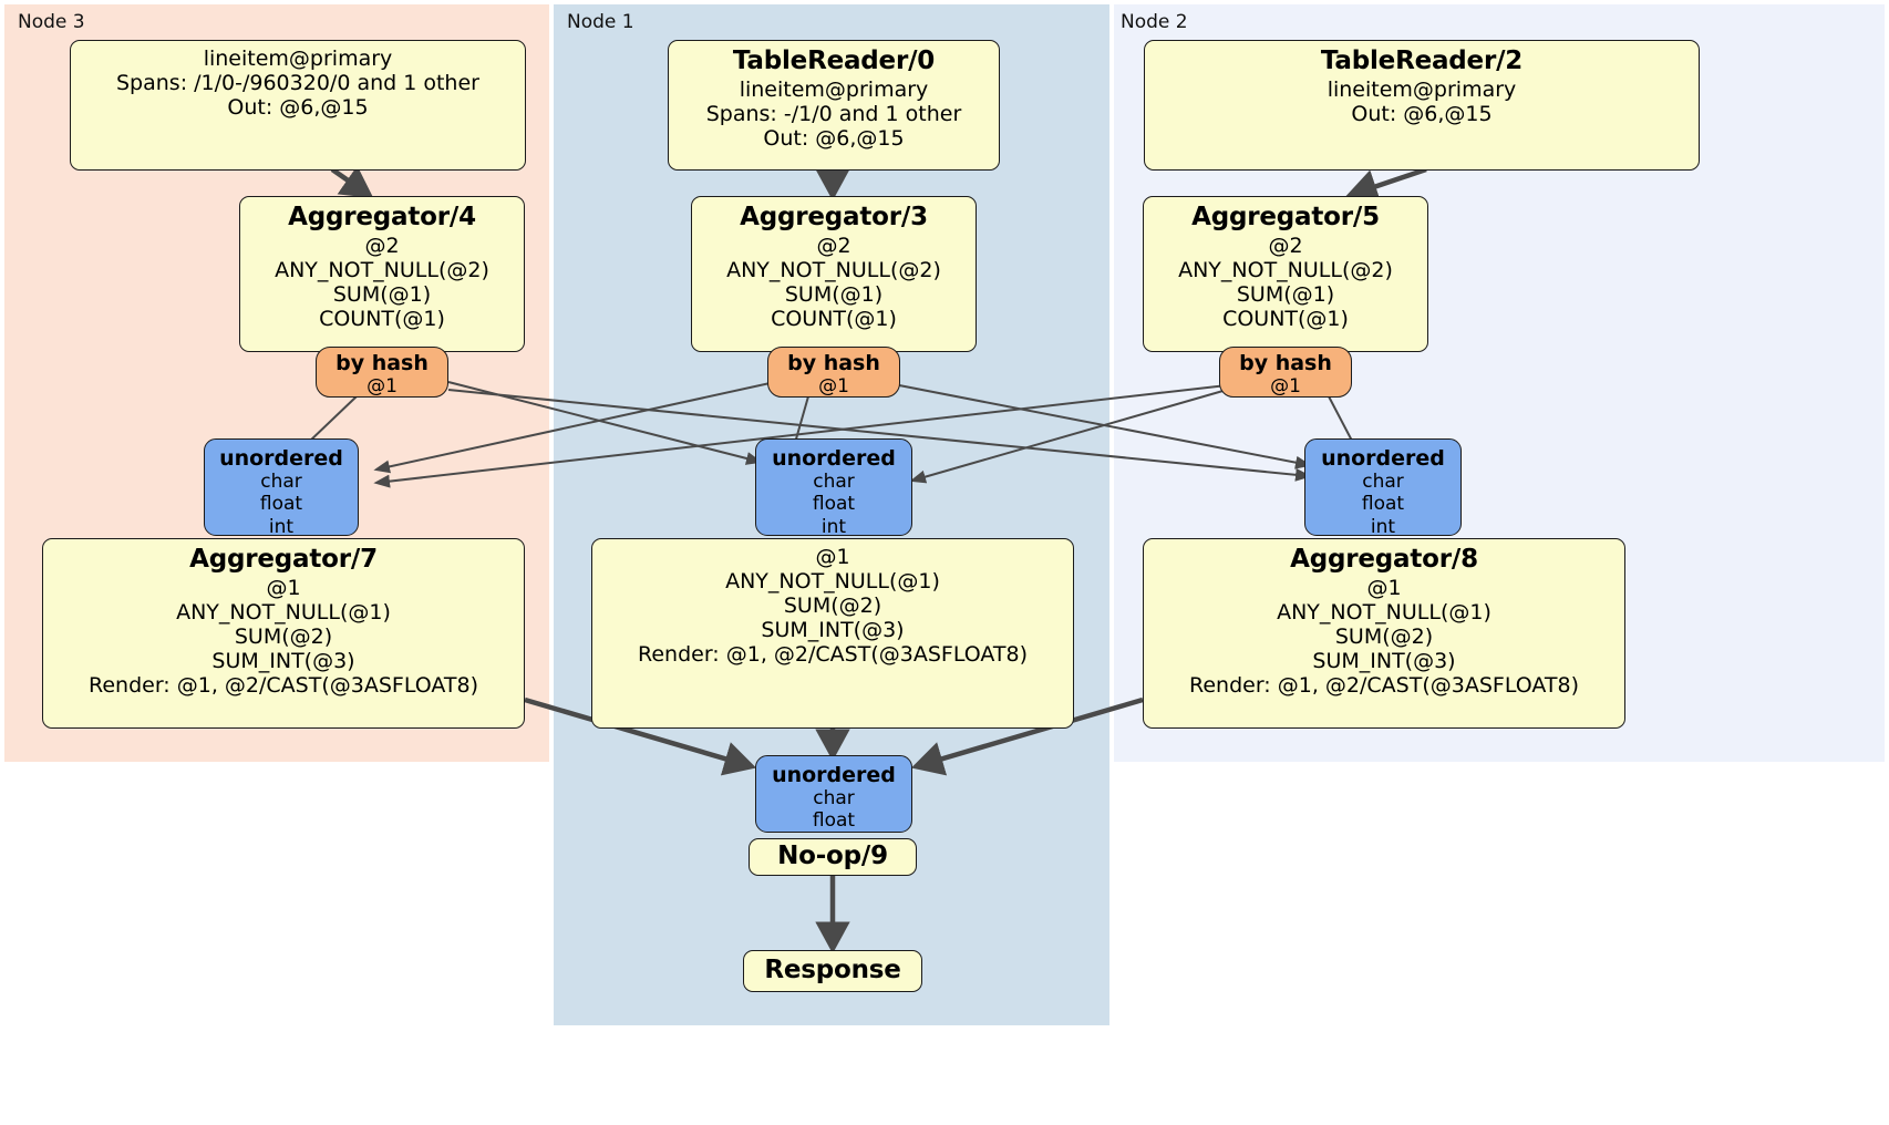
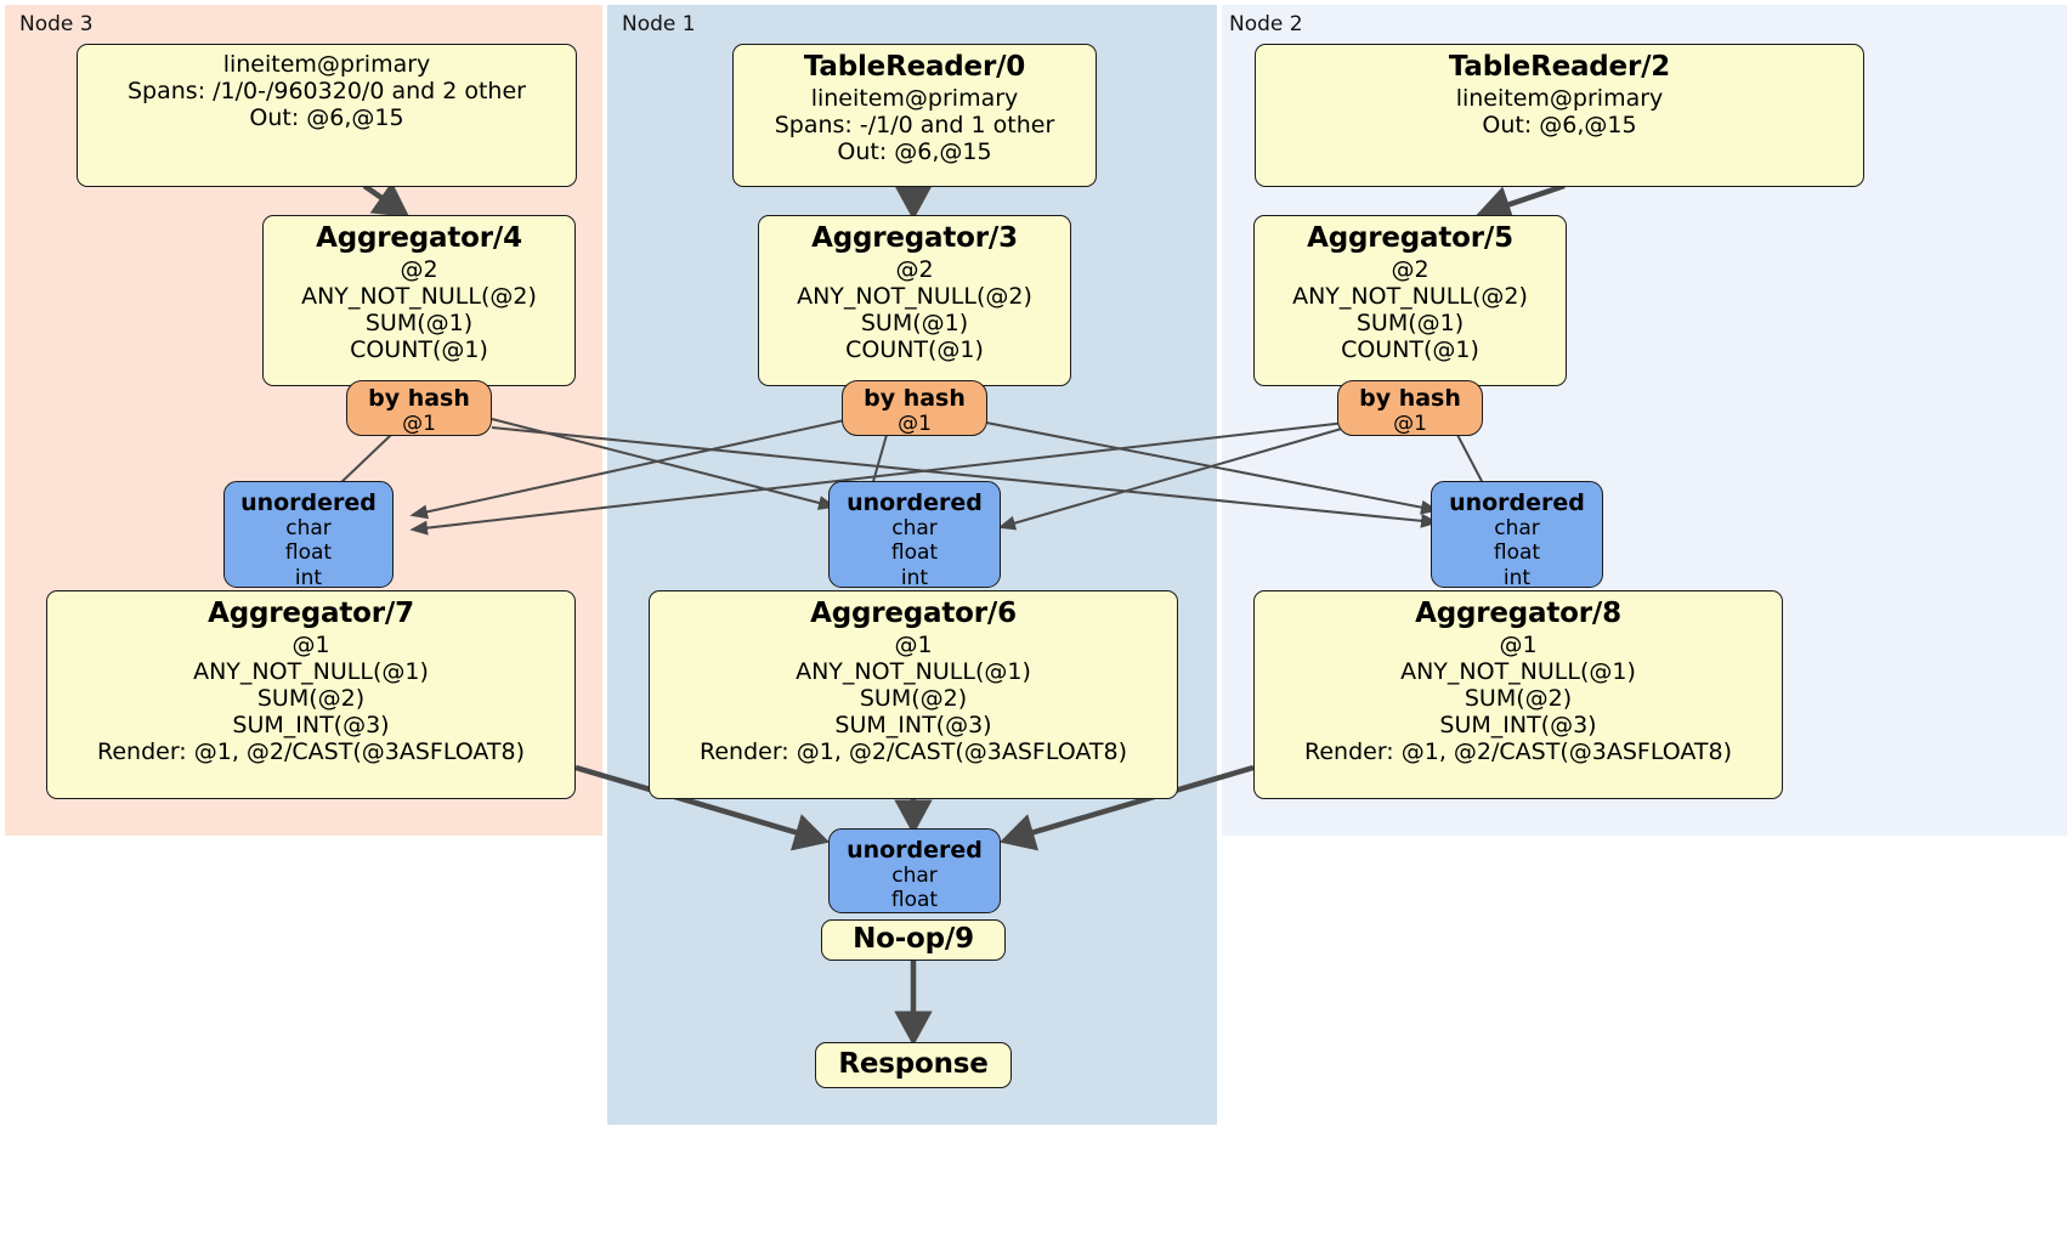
  Node 3
  Node 1
  Node 2
  lineitem@primary
- Spans: /1/0-/960320/0 and 1 other
+ Spans: /1/0-/960320/0 and 2 other
  Out: @6,@15
  TableReader/0
  lineitem@primary
  Spans: -/1/0 and 1 other
  Out: @6,@15
  TableReader/2
  lineitem@primary
  Out: @6,@15
  Aggregator/4
  @2
  ANY_NOT_NULL(@2)
  SUM(@1)
  COUNT(@1)
  Aggregator/3
  @2
  ANY_NOT_NULL(@2)
  SUM(@1)
  COUNT(@1)
  Aggregator/5
  @2
  ANY_NOT_NULL(@2)
  SUM(@1)
  COUNT(@1)
  by hash
  @1
  by hash
  @1
  by hash
  @1
  unordered
  char
  float
  int
  unordered
  char
  float
  int
  unordered
  char
  float
  int
  Aggregator/7
  @1
  ANY_NOT_NULL(@1)
  SUM(@2)
  SUM_INT(@3)
  Render: @1, @2/CAST(@3ASFLOAT8)
+ Aggregator/6
  @1
  ANY_NOT_NULL(@1)
  SUM(@2)
  SUM_INT(@3)
  Render: @1, @2/CAST(@3ASFLOAT8)
  Aggregator/8
  @1
  ANY_NOT_NULL(@1)
  SUM(@2)
  SUM_INT(@3)
  Render: @1, @2/CAST(@3ASFLOAT8)
  unordered
  char
  float
  No-op/9
  Response
